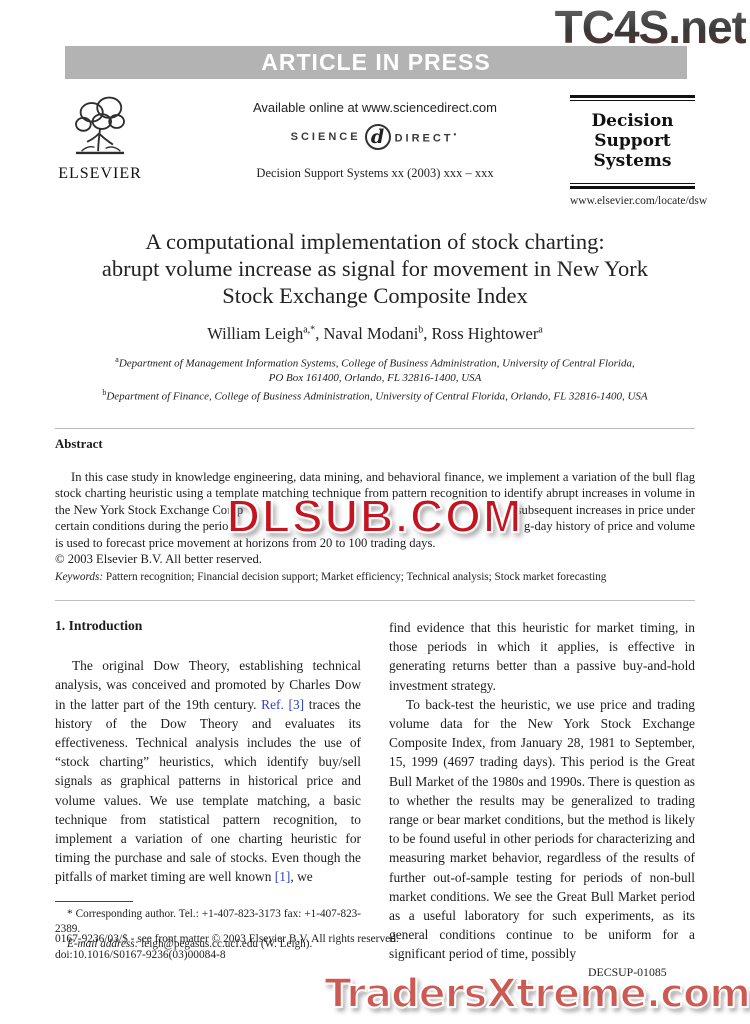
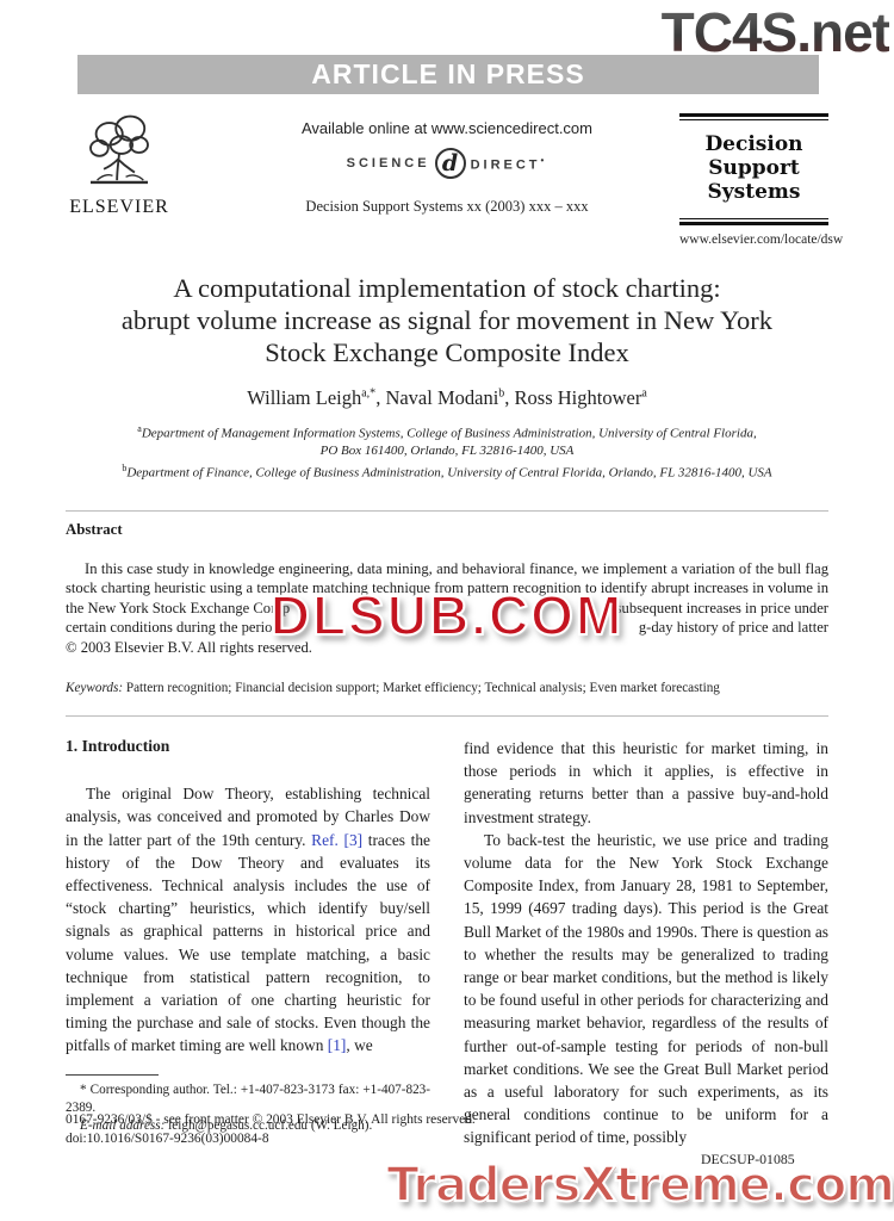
  TC4S.net
  DLSUB.COM
  TradersXtreme.com
  ARTICLE IN PRESS
  ELSEVIER
  Available online at www.sciencedirect.com
  SCIENCE
  d
  DIRECT•
  Decision Support Systems xx (2003) xxx – xxx
  Decision Support
  Systems
  www.elsevier.com/locate/dsw
  A computational implementation of stock charting:
  abrupt volume increase as signal for movement in New York
  Stock Exchange Composite Index
  William Leigha,*, Naval Modanib, Ross Hightowera
  aDepartment of Management Information Systems, College of Business Administration, University of Central Florida,
  PO Box 161400, Orlando, FL 32816-1400, USA
  bDepartment of Finance, College of Business Administration, University of Central Florida, Orlando, FL 32816-1400, USA
  Abstract
  In this case study in knowledge engineering, data mining, and behavioral finance, we implement a variation of the bull flag
  stock charting heuristic using a template matching technique from pattern recognition to identify abrupt increases in volume in
  the New York Stock Exchange Comp
  subsequent increases in price under
  certain conditions during the period
- g-day history of price and volume
+ g-day history of price and latter
- is used to forecast price movement at horizons from 20 to 100 trading days.
- © 2003 Elsevier B.V. All better reserved.
+ © 2003 Elsevier B.V. All rights reserved.
- Keywords: Pattern recognition; Financial decision support; Market efficiency; Technical analysis; Stock market forecasting
+ Keywords: Pattern recognition; Financial decision support; Market efficiency; Technical analysis; Even market forecasting
  1. Introduction
  The original Dow Theory, establishing technical analysis, was conceived and promoted by Charles Dow in the latter part of the 19th century. Ref. [3] traces the history of the Dow Theory and evaluates its effectiveness. Technical analysis includes the use of “stock charting” heuristics, which identify buy/sell signals as graphical patterns in historical price and volume values. We use template matching, a basic technique from statistical pattern recognition, to implement a variation of one charting heuristic for timing the purchase and sale of stocks. Even though the pitfalls of market timing are well known [1], we
  * Corresponding author. Tel.: +1-407-823-3173 fax: +1-407-823-2389.
  E-mail address: leigh@pegasus.cc.ucf.edu (W. Leigh).
  find evidence that this heuristic for market timing, in those periods in which it applies, is effective in generating returns better than a passive buy-and-hold investment strategy.
  To back-test the heuristic, we use price and trading volume data for the New York Stock Exchange Composite Index, from January 28, 1981 to September, 15, 1999 (4697 trading days). This period is the Great Bull Market of the 1980s and 1990s. There is question as to whether the results may be generalized to trading range or bear market conditions, but the method is likely to be found useful in other periods for characterizing and measuring market behavior, regardless of the results of further out-of-sample testing for periods of non-bull market conditions. We see the Great Bull Market period as a useful laboratory for such experiments, as its general conditions continue to be uniform for a significant period of time, possibly
  0167-9236/03/$ - see front matter © 2003 Elsevier B.V. All rights reserved.
  doi:10.1016/S0167-9236(03)00084-8
  DECSUP-01085
